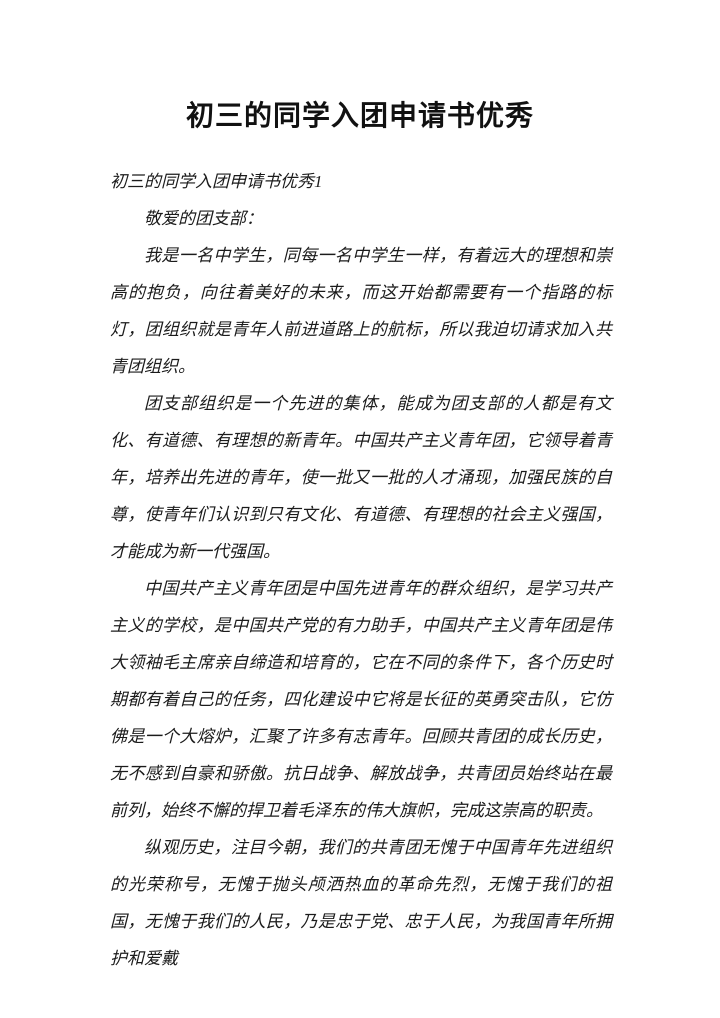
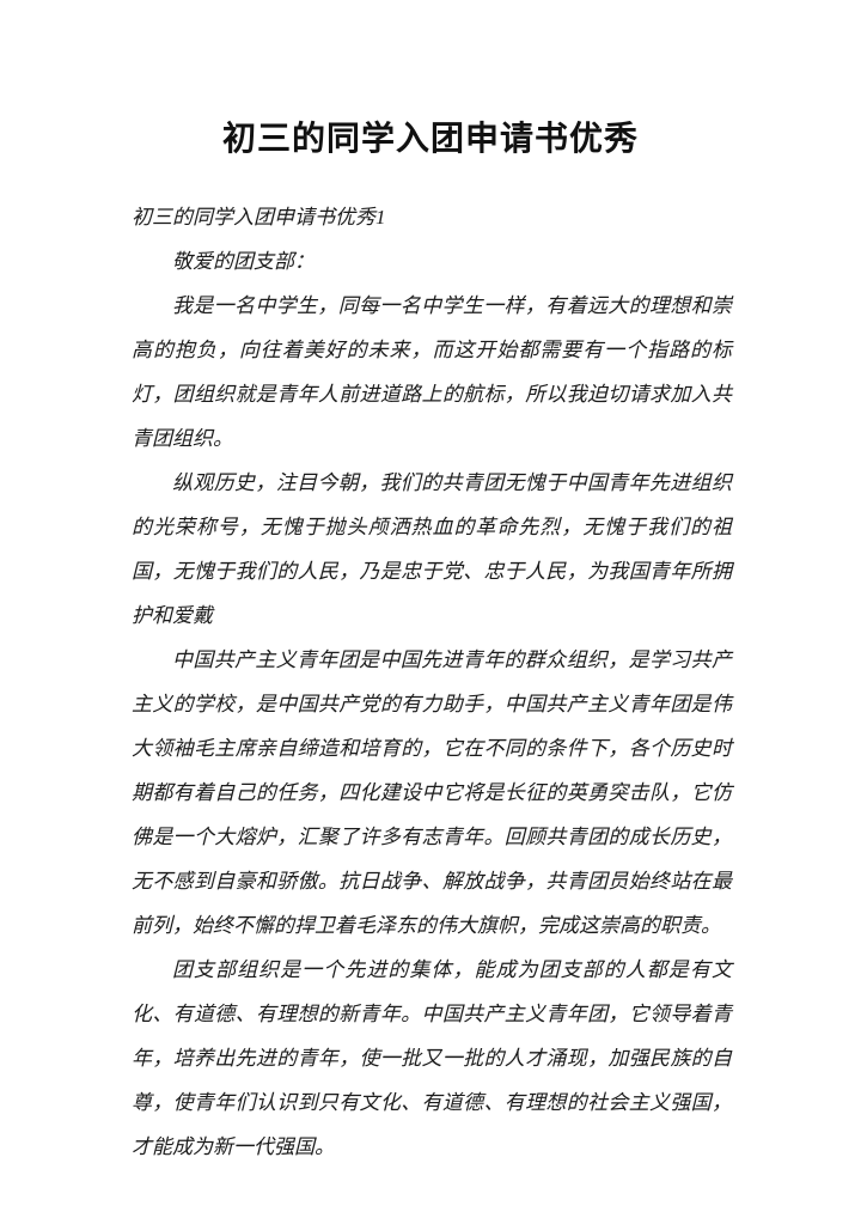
  初三的同学入团申请书优秀
  初三的同学入团申请书优秀1
  敬爱的团支部：
  我是一名中学生，同每一名中学生一样，有着远大的理想和崇高的抱负，向往着美好的未来，而这开始都需要有一个指路的标灯，团组织就是青年人前进道路上的航标，所以我迫切请求加入共青团组织。
- 团支部组织是一个先进的集体，能成为团支部的人都是有文化、有道德、有理想的新青年。中国共产主义青年团，它领导着青年，培养出先进的青年，使一批又一批的人才涌现，加强民族的自尊，使青年们认识到只有文化、有道德、有理想的社会主义强国，才能成为新一代强国。
+ 纵观历史，注目今朝，我们的共青团无愧于中国青年先进组织的光荣称号，无愧于抛头颅洒热血的革命先烈，无愧于我们的祖国，无愧于我们的人民，乃是忠于党、忠于人民，为我国青年所拥护和爱戴
  中国共产主义青年团是中国先进青年的群众组织，是学习共产主义的学校，是中国共产党的有力助手，中国共产主义青年团是伟大领袖毛主席亲自缔造和培育的，它在不同的条件下，各个历史时期都有着自己的任务，四化建设中它将是长征的英勇突击队，它仿佛是一个大熔炉，汇聚了许多有志青年。回顾共青团的成长历史，无不感到自豪和骄傲。抗日战争、解放战争，共青团员始终站在最前列，始终不懈的捍卫着毛泽东的伟大旗帜，完成这崇高的职责。
- 纵观历史，注目今朝，我们的共青团无愧于中国青年先进组织的光荣称号，无愧于抛头颅洒热血的革命先烈，无愧于我们的祖国，无愧于我们的人民，乃是忠于党、忠于人民，为我国青年所拥护和爱戴
+ 团支部组织是一个先进的集体，能成为团支部的人都是有文化、有道德、有理想的新青年。中国共产主义青年团，它领导着青年，培养出先进的青年，使一批又一批的人才涌现，加强民族的自尊，使青年们认识到只有文化、有道德、有理想的社会主义强国，才能成为新一代强国。
